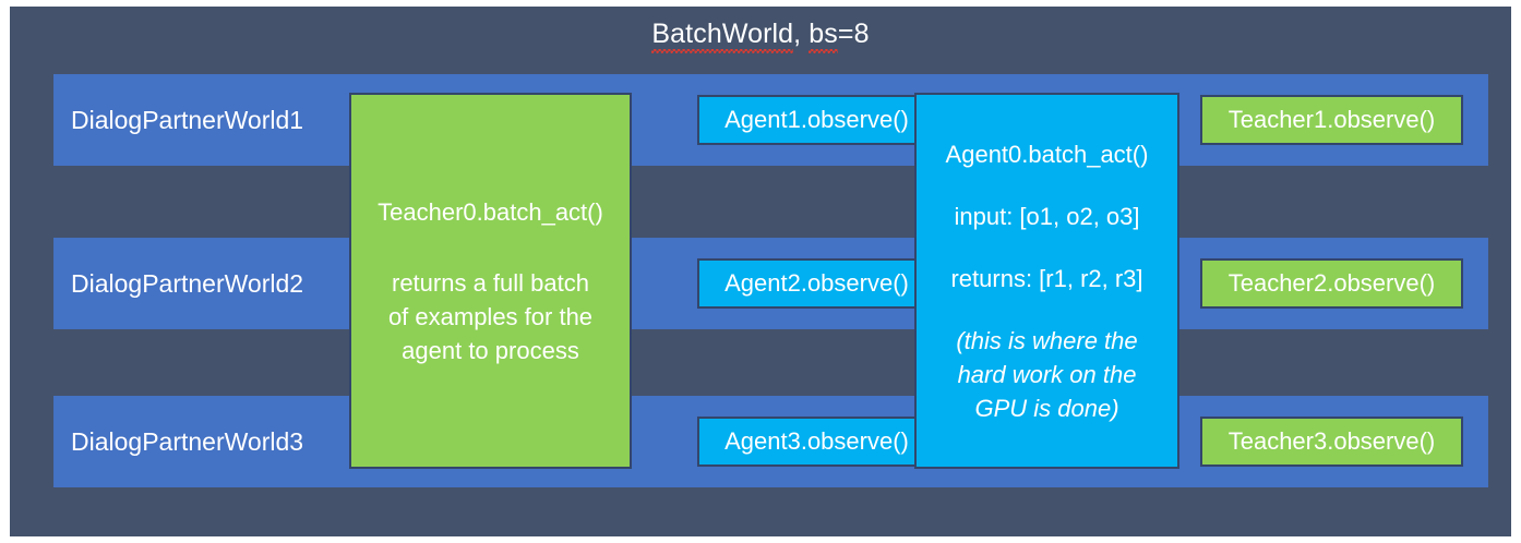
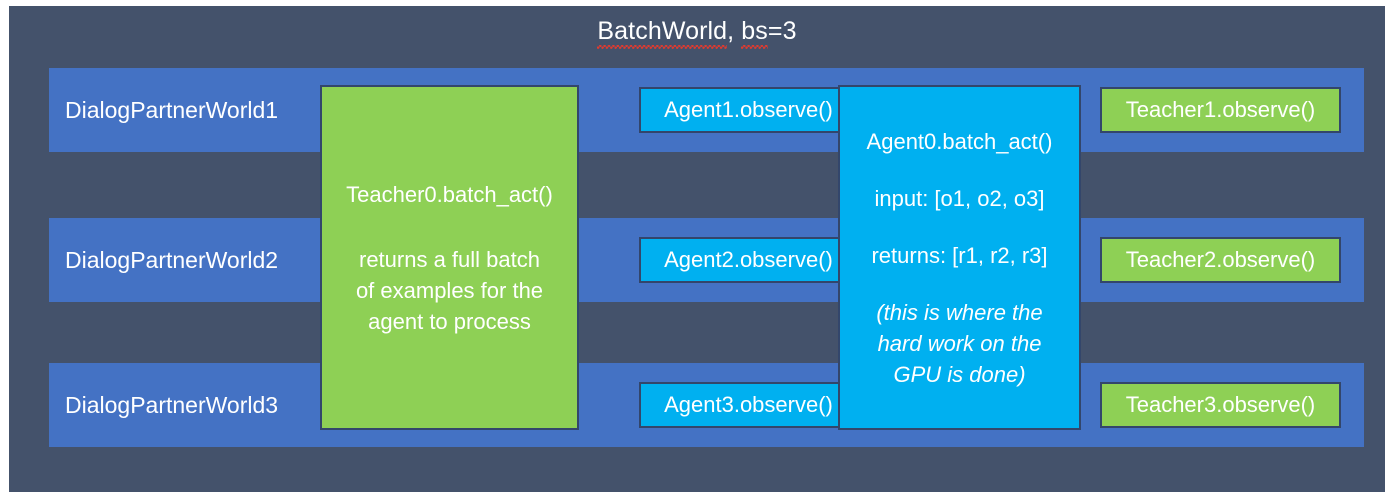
- BatchWorld, bs=8
+ BatchWorld, bs=3
  DialogPartnerWorld1
  Agent1.observe()
  Teacher1.observe()
  DialogPartnerWorld2
  Agent2.observe()
  Teacher2.observe()
  DialogPartnerWorld3
  Agent3.observe()
  Teacher3.observe()
  Teacher0.batch_act()
  returns a full batch
  of examples for the
  agent to process
  Agent0.batch_act()
  input: [o1, o2, o3]
  returns: [r1, r2, r3]
  (this is where the
  hard work on the
  GPU is done)
